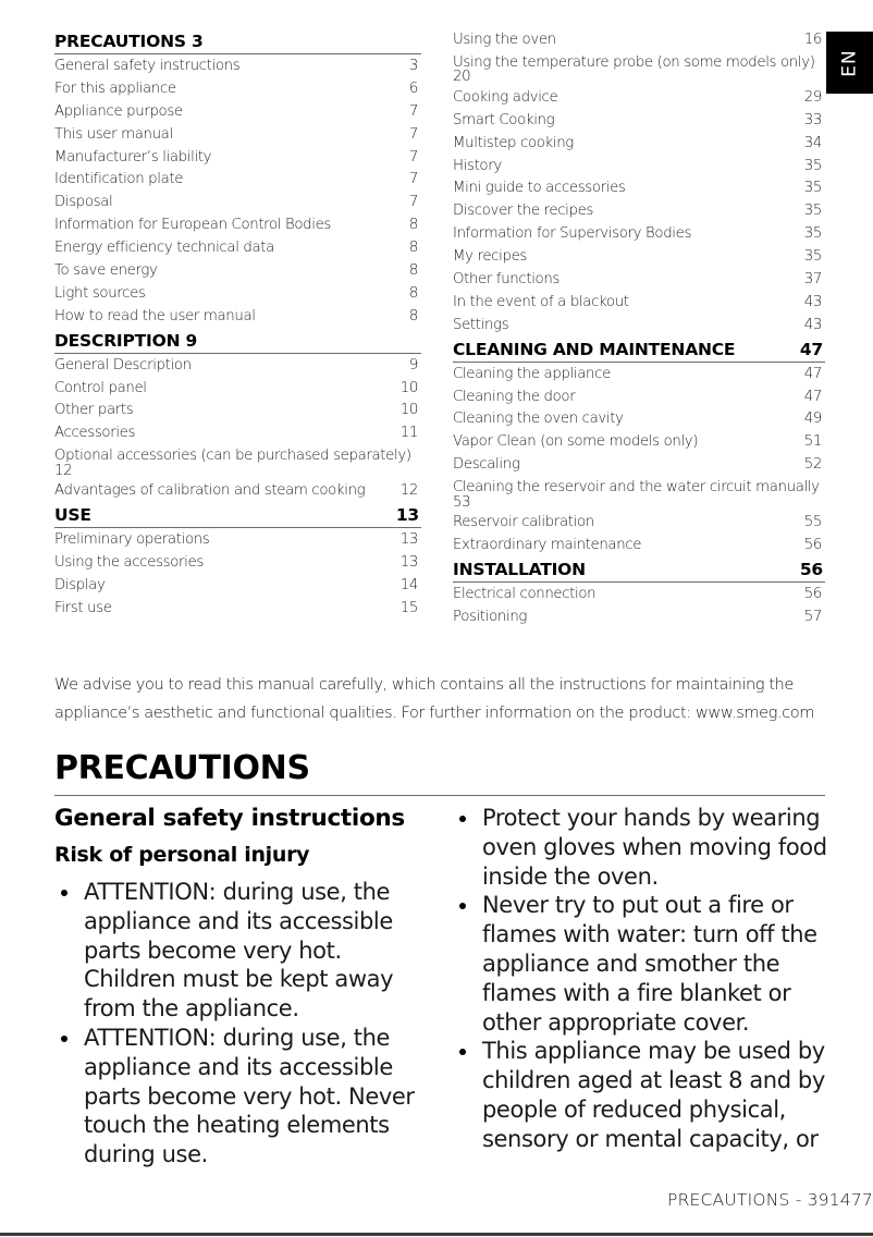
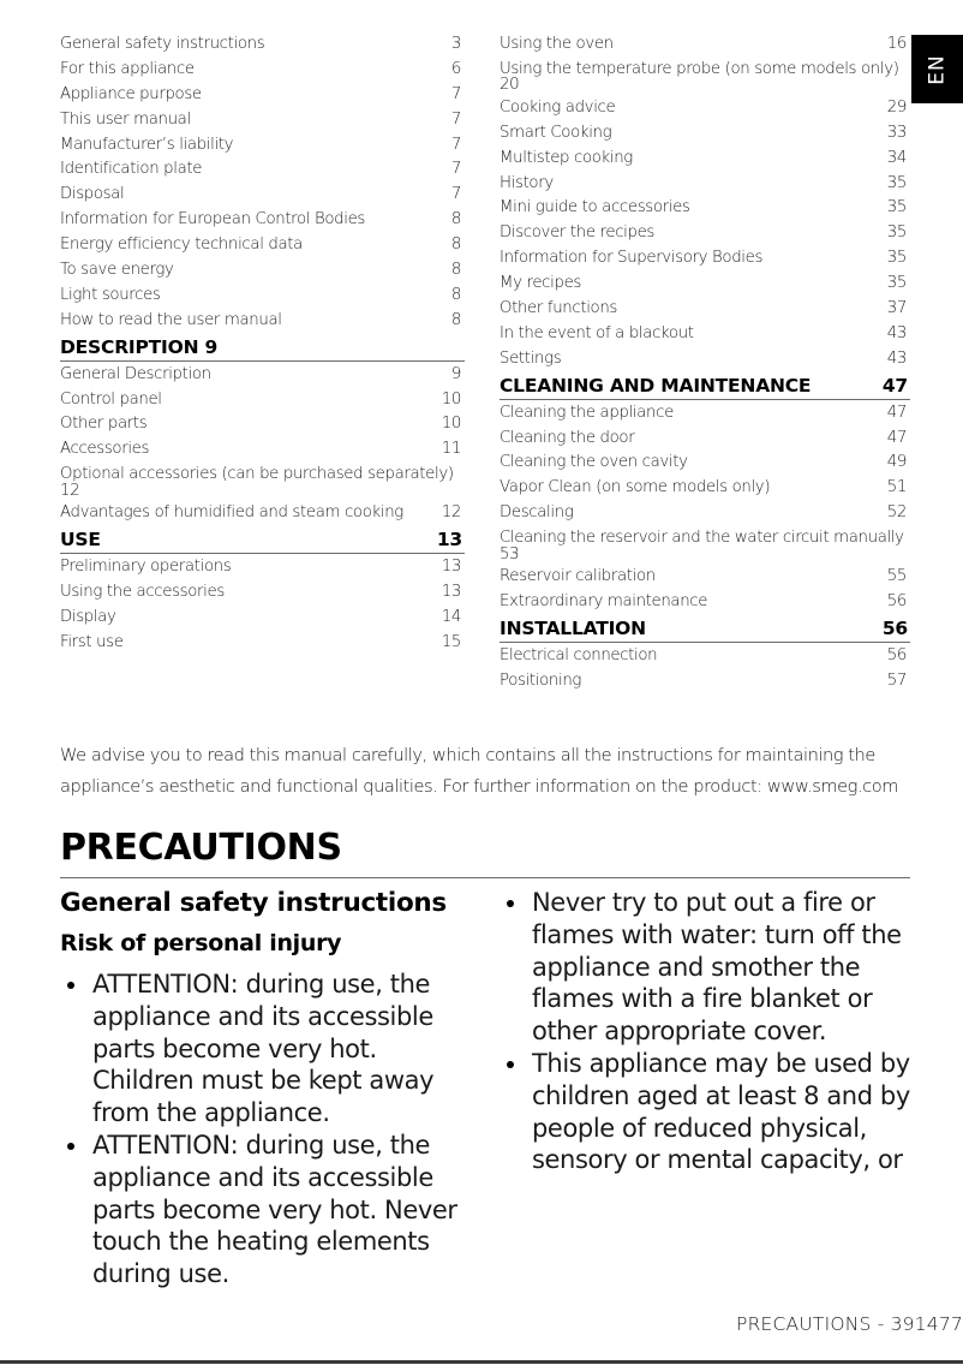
- PRECAUTIONS 3
  General safety instructions
  3
  For this appliance
  6
  Appliance purpose
  7
  This user manual
  7
  Manufacturer’s liability
  7
  Identification plate
  7
  Disposal
  7
  Information for European Control Bodies
  8
  Energy efficiency technical data
  8
  To save energy
  8
  Light sources
  8
  How to read the user manual
  8
  DESCRIPTION 9
  General Description
  9
  Control panel
  10
  Other parts
  10
  Accessories
  11
  Optional accessories (can be purchased separately)
  12
- Advantages of calibration and steam cooking
+ Advantages of humidified and steam cooking
  12
  USE
  13
  Preliminary operations
  13
  Using the accessories
  13
  Display
  14
  First use
  15
  Using the oven
  16
  Using the temperature probe (on some models only)
  20
  Cooking advice
  29
  Smart Cooking
  33
  Multistep cooking
  34
  History
  35
  Mini guide to accessories
  35
  Discover the recipes
  35
  Information for Supervisory Bodies
  35
  My recipes
  35
  Other functions
  37
  In the event of a blackout
  43
  Settings
  43
  CLEANING AND MAINTENANCE
  47
  Cleaning the appliance
  47
  Cleaning the door
  47
  Cleaning the oven cavity
  49
  Vapor Clean (on some models only)
  51
  Descaling
  52
  Cleaning the reservoir and the water circuit manually
  53
  Reservoir calibration
  55
  Extraordinary maintenance
  56
  INSTALLATION
  56
  Electrical connection
  56
  Positioning
  57
  We advise you to read this manual carefully, which contains all the instructions for maintaining the appliance’s aesthetic and functional qualities. For further information on the product: www.smeg.com
  PRECAUTIONS
  General safety instructions
  Risk of personal injury
  ATTENTION: during use, the appliance and its accessible parts become very hot. Children must be kept away from the appliance.
  ATTENTION: during use, the appliance and its accessible parts become very hot. Never touch the heating elements during use.
- Protect your hands by wearing oven gloves when moving food inside the oven.
  Never try to put out a fire or flames with water: turn off the appliance and smother the flames with a fire blanket or other appropriate cover.
  This appliance may be used by children aged at least 8 and by people of reduced physical, sensory or mental capacity, or
  PRECAUTIONS - 391477
